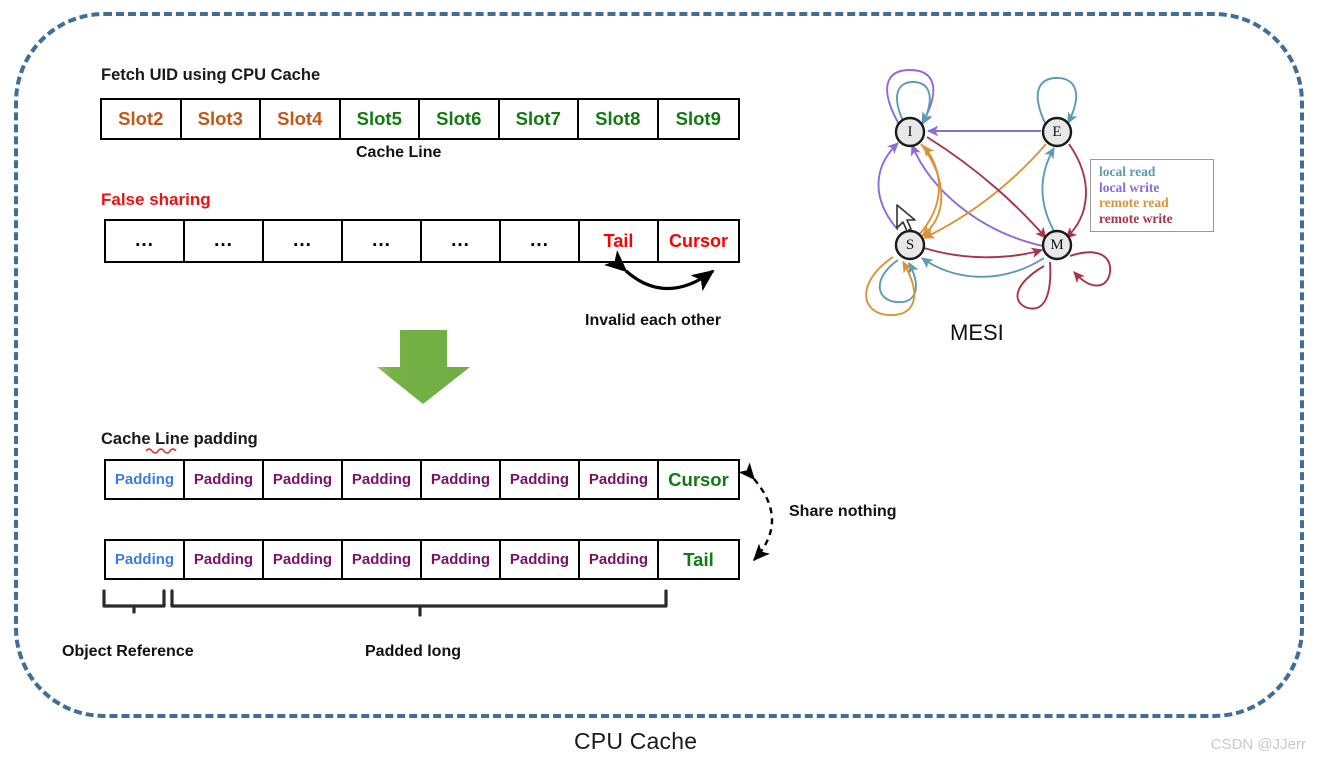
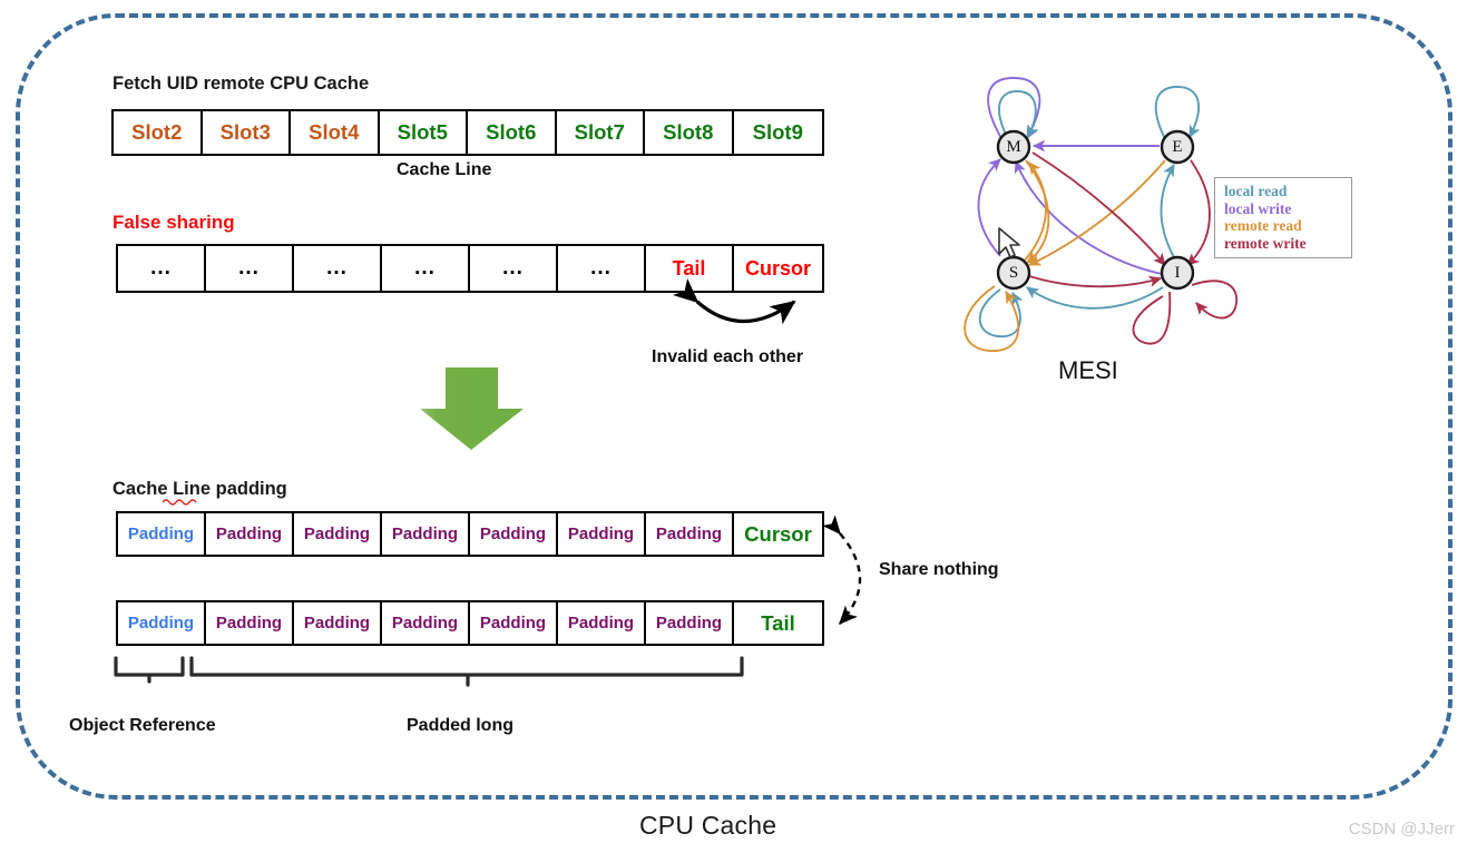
  CPU Cache
  CSDN @JJerr
- Fetch UID using CPU Cache
+ Fetch UID remote CPU Cache
  Slot2
  Slot3
  Slot4
  Slot5
  Slot6
  Slot7
  Slot8
  Slot9
  Cache Line
  False sharing
  ...
  ...
  ...
  ...
  ...
  ...
  Tail
  Cursor
  Invalid each other
  Cache Line padding
  Padding
  Padding
  Padding
  Padding
  Padding
  Padding
  Padding
  Cursor
  Padding
  Padding
  Padding
  Padding
  Padding
  Padding
  Padding
  Tail
  Share nothing
  Object Reference
  Padded long
- I
+ M
  E
  S
- M
+ I
  local read
  local write
  remote read
  remote write
  MESI
